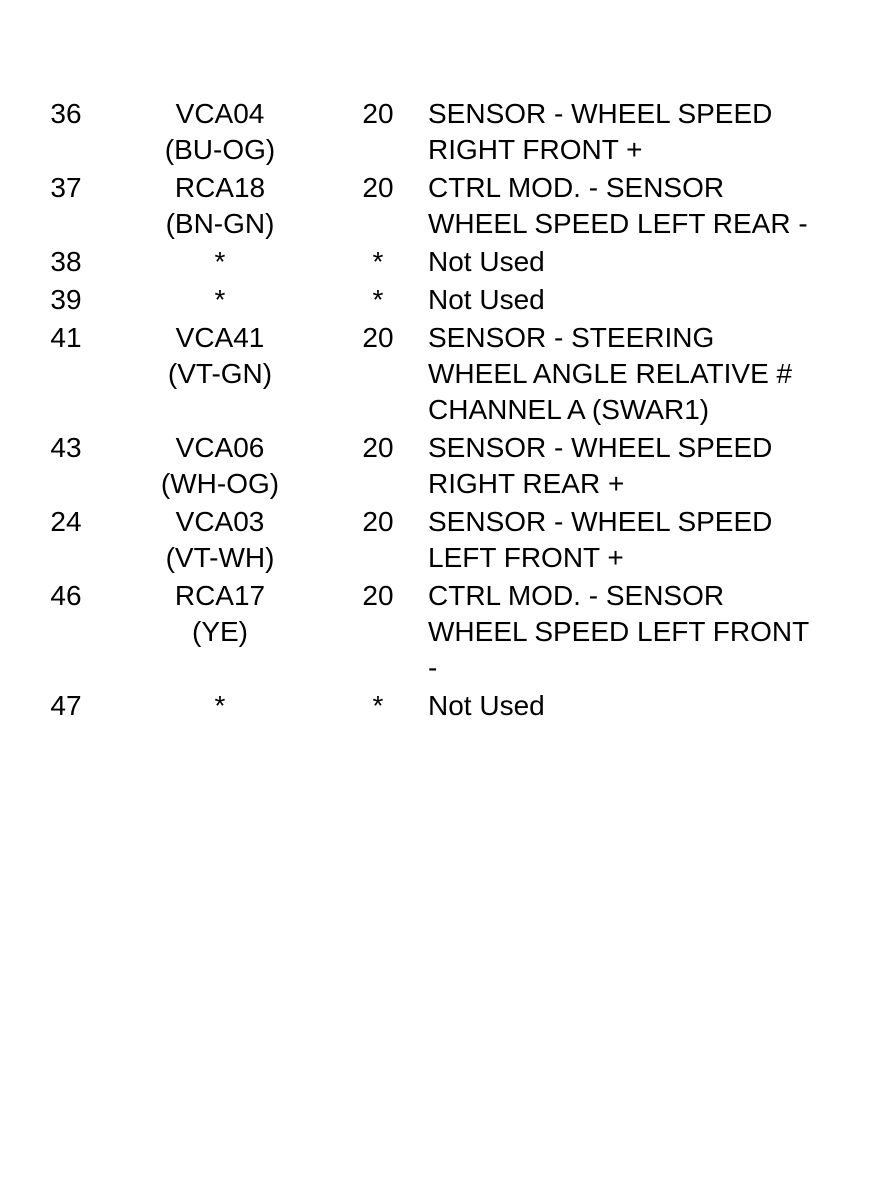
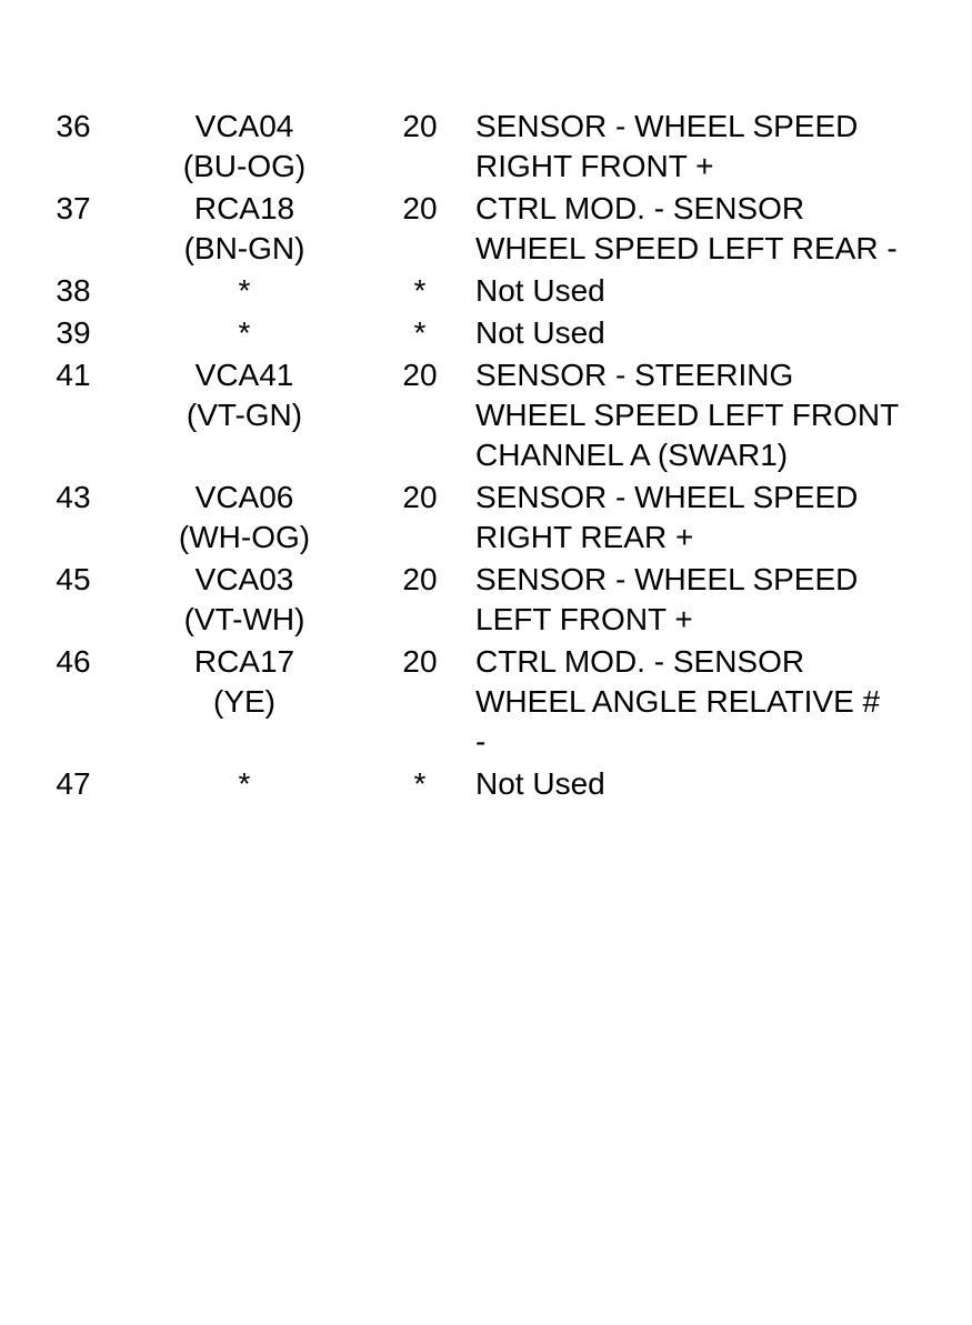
  36	VCA04(BU-OG)	20	SENSOR - WHEEL SPEEDRIGHT FRONT +
  37	RCA18(BN-GN)	20	CTRL MOD. - SENSORWHEEL SPEED LEFT REAR -
  38	*	*	Not Used
  39	*	*	Not Used
- 41	VCA41(VT-GN)	20	SENSOR - STEERINGWHEEL ANGLE RELATIVE #CHANNEL A (SWAR1)
+ 41	VCA41(VT-GN)	20	SENSOR - STEERINGWHEEL SPEED LEFT FRONTCHANNEL A (SWAR1)
  43	VCA06(WH-OG)	20	SENSOR - WHEEL SPEEDRIGHT REAR +
- 24	VCA03(VT-WH)	20	SENSOR - WHEEL SPEEDLEFT FRONT +
+ 45	VCA03(VT-WH)	20	SENSOR - WHEEL SPEEDLEFT FRONT +
- 46	RCA17(YE)	20	CTRL MOD. - SENSORWHEEL SPEED LEFT FRONT-
+ 46	RCA17(YE)	20	CTRL MOD. - SENSORWHEEL ANGLE RELATIVE #-
  47	*	*	Not Used
